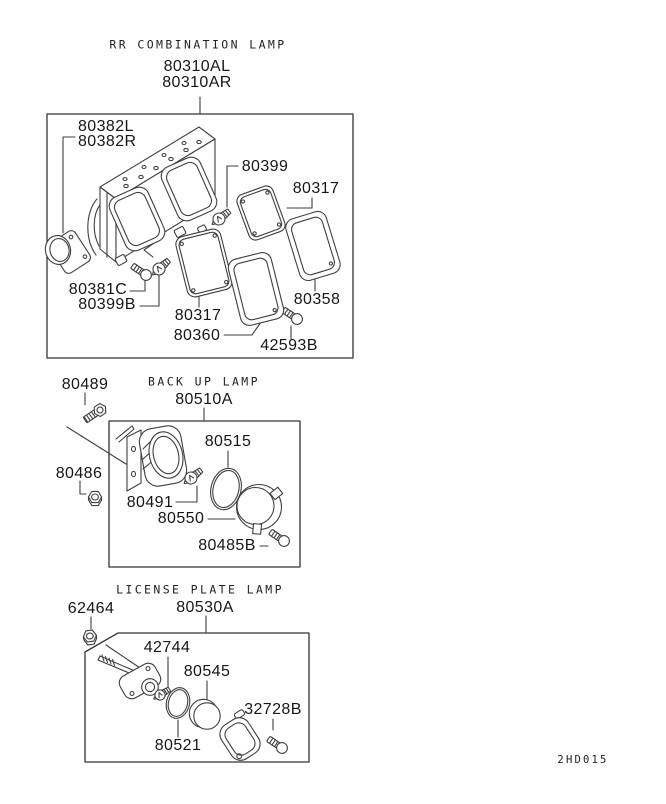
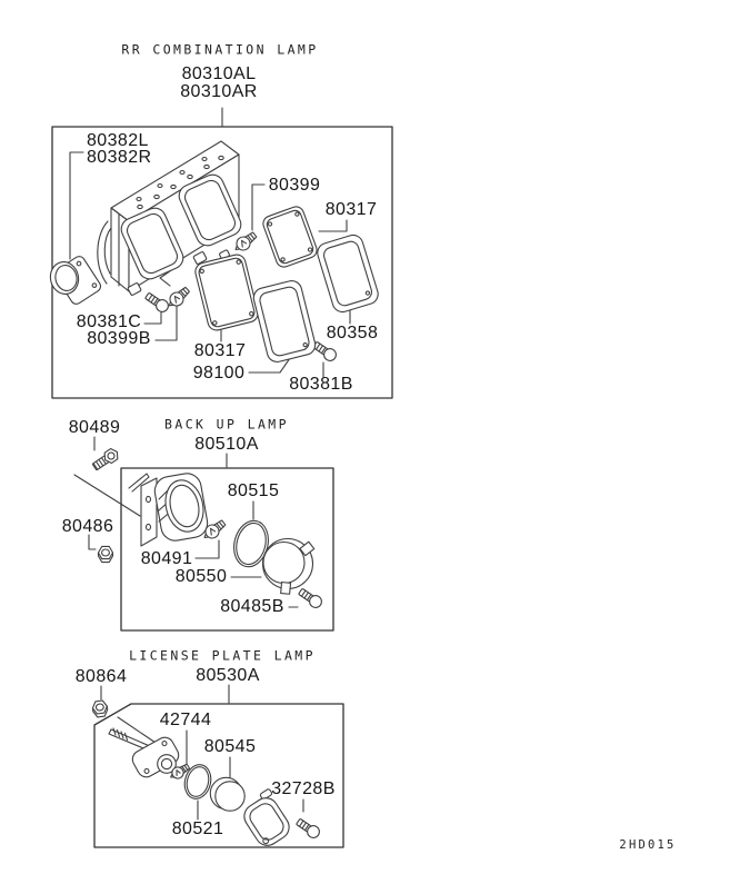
  RR COMBINATION LAMP
  80310AL
  80310AR
  80382L
  80382R
  80399
  80317
  80381C
  80399B
  80317
- 80360
+ 98100
  80358
- 42593B
+ 80381B
  BACK UP LAMP
  80510A
  80489
  80486
  80515
  80491
  80550
  80485B
  LICENSE PLATE LAMP
  80530A
- 62464
+ 80864
  42744
  80545
  80521
  32728B
  2HD015
